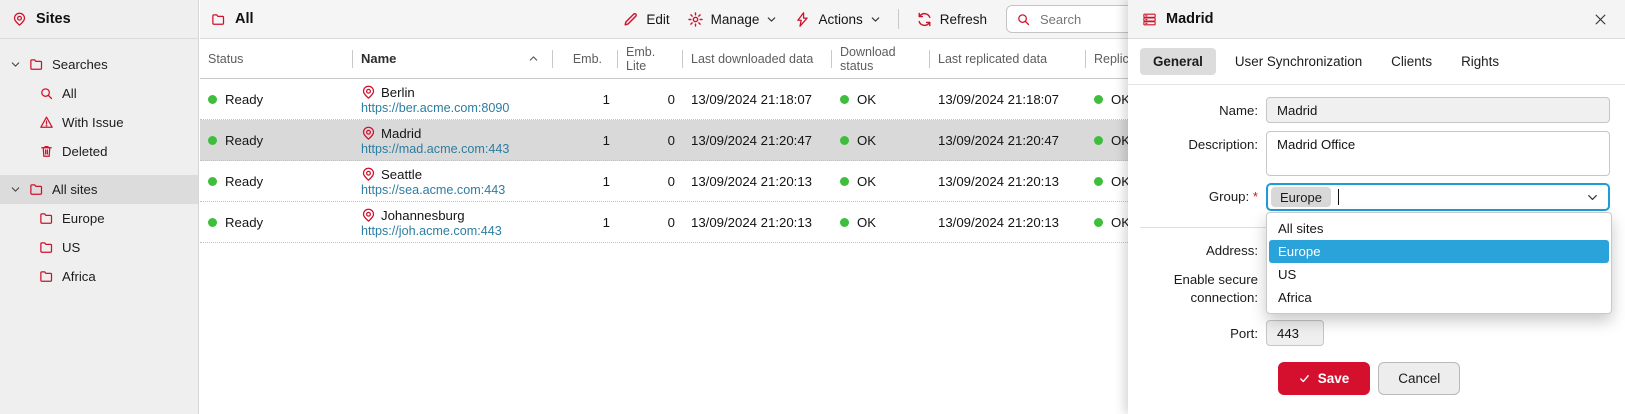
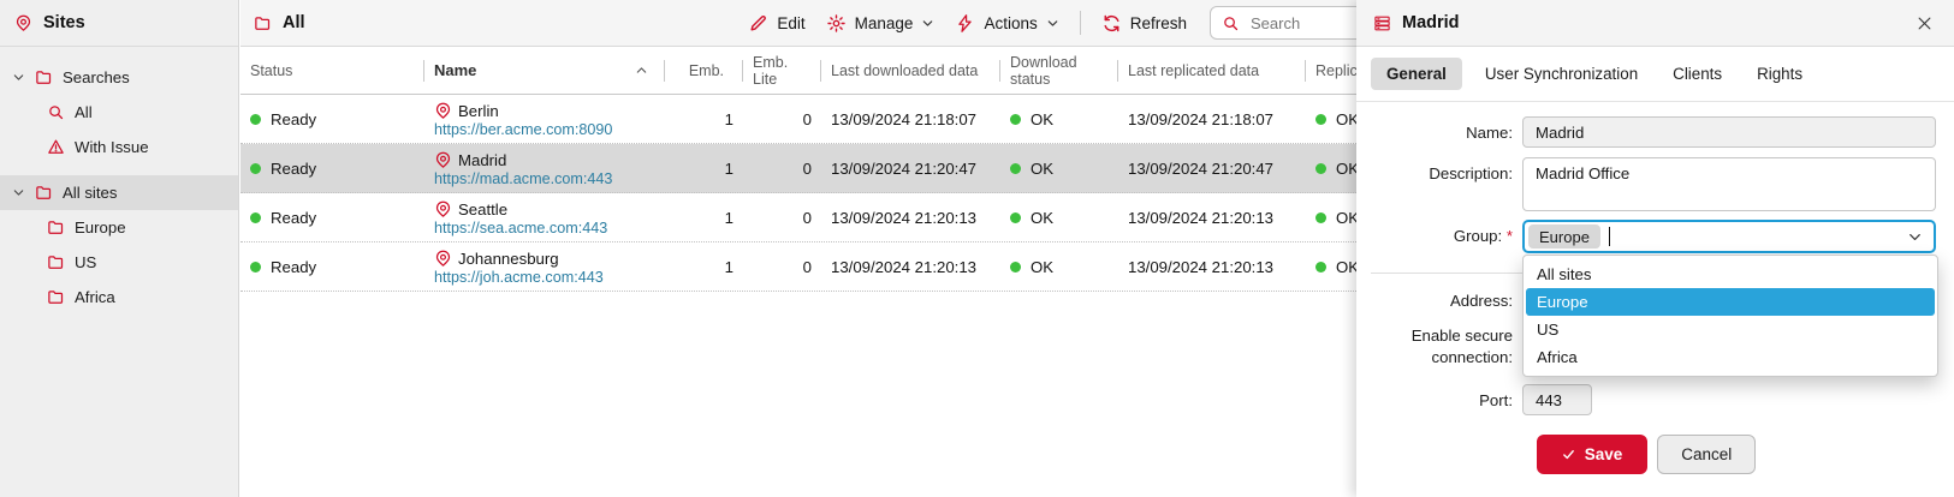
  Sites
  Searches
  All
  With Issue
- Deleted
  All sites
  Europe
  US
  Africa
  All
  Edit
  Manage
  Actions
  Refresh
  Search
  Status
  Name
  Emb.
  Emb. Lite
  Last downloaded data
  Download status
  Last replicated data
  Replic
  Ready
  Berlin
  https://ber.acme.com:8090
  1
  0
  13/09/2024 21:18:07
  OK
  13/09/2024 21:18:07
  OK
  Ready
  Madrid
  https://mad.acme.com:443
  1
  0
  13/09/2024 21:20:47
  OK
  13/09/2024 21:20:47
  OK
  Ready
  Seattle
  https://sea.acme.com:443
  1
  0
  13/09/2024 21:20:13
  OK
  13/09/2024 21:20:13
  OK
  Ready
  Johannesburg
  https://joh.acme.com:443
  1
  0
  13/09/2024 21:20:13
  OK
  13/09/2024 21:20:13
  OK
  Madrid
  General
  User Synchronization
  Clients
  Rights
  Name:
  Madrid
  Description:
  Madrid Office
  Group: *
  Europe
  Address:
  Enable secure connection:
  Port:
  443
  All sites
  Europe
  US
  Africa
  Save
  Cancel
